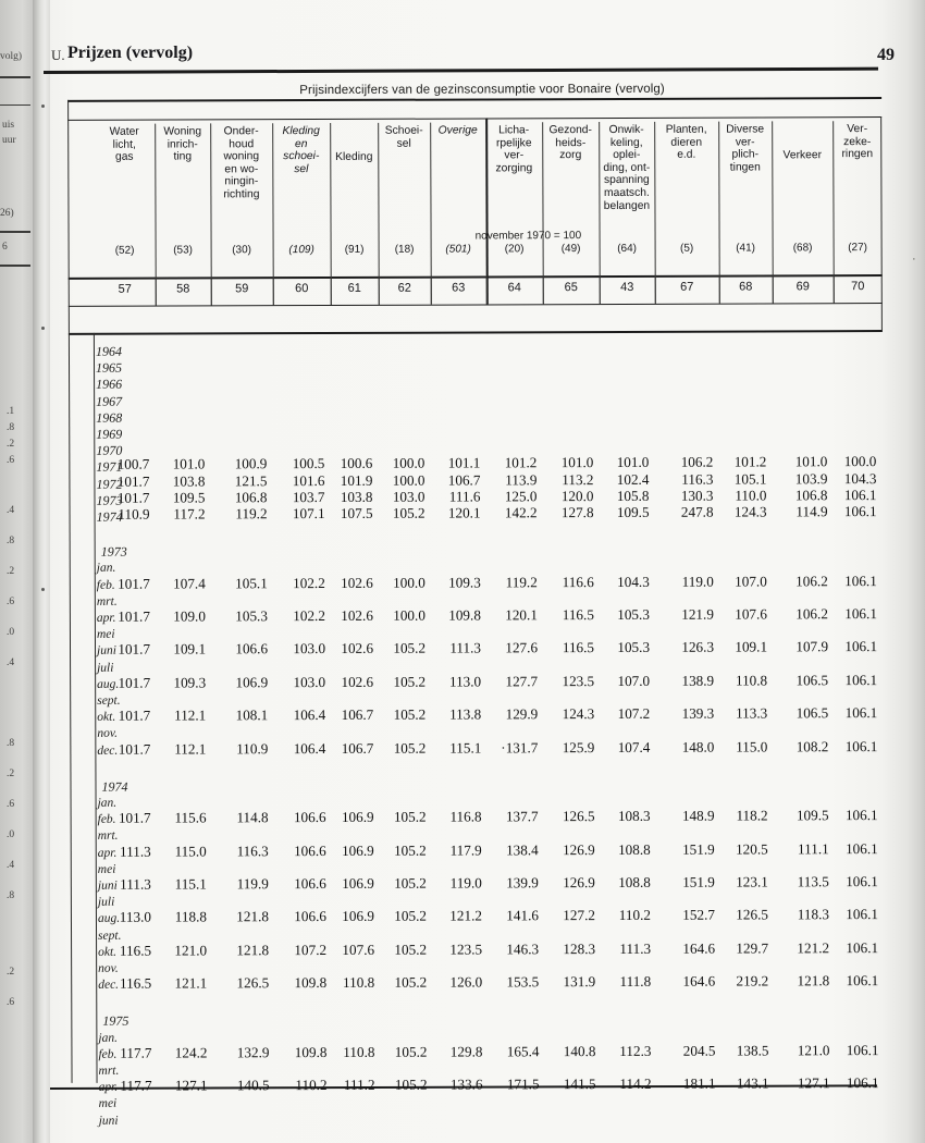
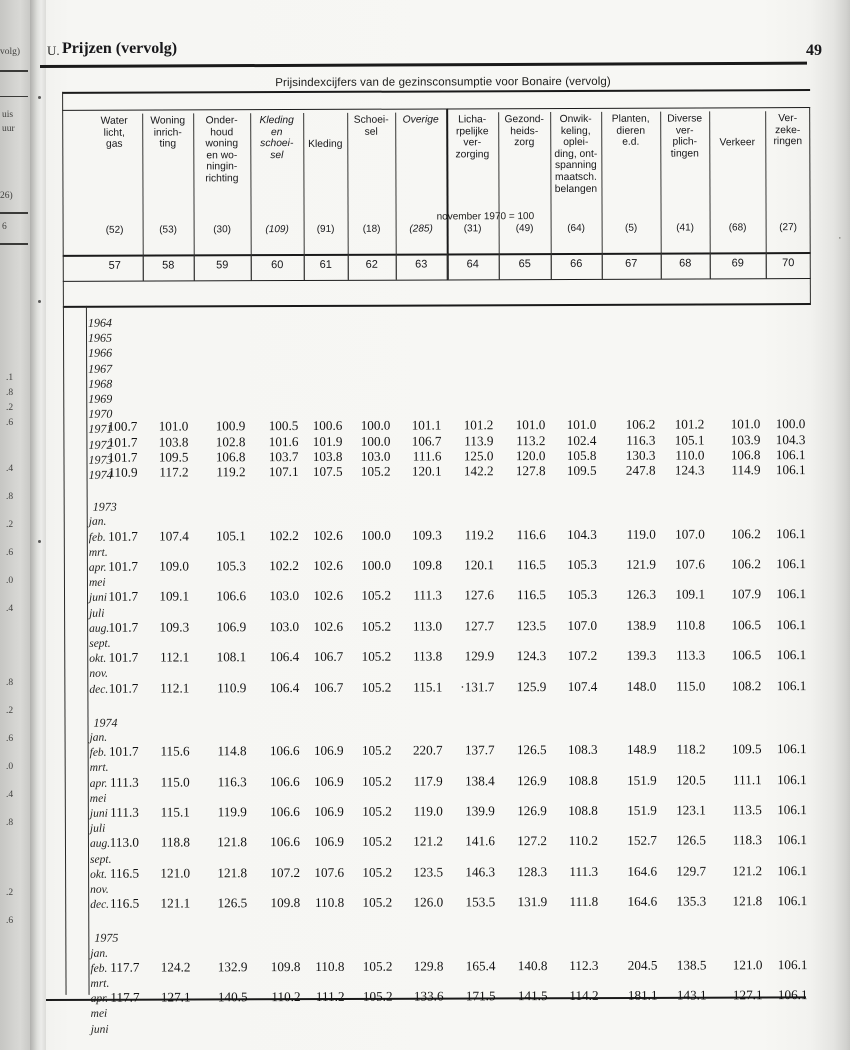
  volg)
  uis
  uur
  26)
  6
  .1
  .8
  .2
  .6
  .4
  .8
  .2
  .6
  .0
  .4
  .8
  .2
  .6
  .0
  .4
  .8
  .2
  .6
  U.
  Prijzen (vervolg)
  49
  Prijsindexcijfers van de gezinsconsumptie voor Bonaire (vervolg)
  november 190 = 100
  Water
  licht,
  gas
  (52)
  57
  Woning
  inrich-
  ting
  (53)
  58
  Onder-
  houd
  woning
  en wo-
  ningin-
  richting
  (30)
  59
  Kleding
  en
  schoei-
  sel
  (109)
  60
  Kleding
  (91)
  61
  Schoei-
  sel
  (18)
  62
  Overige
- (501)
+ (285)
  63
  Licha-
  rpelijke
  ver-
  zorging
- (20)
+ (31)
  64
  Gezond-
  heids-
  zorg
  (49)
  65
  Onwik-
  keling,
  oplei-
  ding, ont-
  spanning
  maatsch.
  belangen
  (64)
- 43
+ 66
  Planten,
  dieren
  e.d.
  (5)
  67
  Diverse
  ver-
  plich-
  tingen
  (41)
  68
  Verkeer
  (68)
  69
  Ver-
  zeke-
  ringen
  (27)
  70
  1964
  1965
  1966
  1967
  1968
  1969
  1970
  1971
  100.7
  101.0
  100.9
  100.5
  100.6
  100.0
  101.1
  101.2
  101.0
  101.0
  106.2
  101.2
  101.0
  100.0
  1972
  101.7
  103.8
- 121.5
+ 102.8
  101.6
  101.9
  100.0
  106.7
  113.9
  113.2
  102.4
  116.3
  105.1
  103.9
  104.3
  1973
  101.7
  109.5
  106.8
  103.7
  103.8
  103.0
  111.6
  125.0
  120.0
  105.8
  130.3
  110.0
  106.8
  106.1
  1974
  110.9
  117.2
  119.2
  107.1
  107.5
  105.2
  120.1
  142.2
  127.8
  109.5
  247.8
  124.3
  114.9
  106.1
  1973
  jan.
  feb.
  101.7
  107.4
  105.1
  102.2
  102.6
  100.0
  109.3
  119.2
  116.6
  104.3
  119.0
  107.0
  106.2
  106.1
  mrt.
  apr.
  101.7
  109.0
  105.3
  102.2
  102.6
  100.0
  109.8
  120.1
  116.5
  105.3
  121.9
  107.6
  106.2
  106.1
  mei
  juni
  101.7
  109.1
  106.6
  103.0
  102.6
  105.2
  111.3
  127.6
  116.5
  105.3
  126.3
  109.1
  107.9
  106.1
  juli
  aug.
  101.7
  109.3
  106.9
  103.0
  102.6
  105.2
  113.0
  127.7
  123.5
  107.0
  138.9
  110.8
  106.5
  106.1
  sept.
  okt.
  101.7
  112.1
  108.1
  106.4
  106.7
  105.2
  113.8
  129.9
  124.3
  107.2
  139.3
  113.3
  106.5
  106.1
  nov.
  dec.
  101.7
  112.1
  110.9
  106.4
  106.7
  105.2
  115.1
  ·131.7
  125.9
  107.4
  148.0
  115.0
  108.2
  106.1
  1974
  jan.
  feb.
  101.7
  115.6
  114.8
  106.6
  106.9
  105.2
- 116.8
+ 220.7
  137.7
  126.5
  108.3
  148.9
  118.2
  109.5
  106.1
  mrt.
  apr.
  111.3
  115.0
  116.3
  106.6
  106.9
  105.2
  117.9
  138.4
  126.9
  108.8
  151.9
  120.5
  111.1
  106.1
  mei
  juni
  111.3
  115.1
  119.9
  106.6
  106.9
  105.2
  119.0
  139.9
  126.9
  108.8
  151.9
  123.1
  113.5
  106.1
  juli
  aug.
  113.0
  118.8
  121.8
  106.6
  106.9
  105.2
  121.2
  141.6
  127.2
  110.2
  152.7
  126.5
  118.3
  106.1
  sept.
  okt.
  116.5
  121.0
  121.8
  107.2
  107.6
  105.2
  123.5
  146.3
  128.3
  111.3
  164.6
  129.7
  121.2
  106.1
  nov.
  dec.
  116.5
  121.1
  126.5
  109.8
  110.8
  105.2
  126.0
  153.5
  131.9
  111.8
  164.6
- 219.2
+ 135.3
  121.8
  106.1
  1975
  jan.
  feb.
  117.7
  124.2
  132.9
  109.8
  110.8
  105.2
  129.8
  165.4
  140.8
  112.3
  204.5
  138.5
  121.0
  106.1
  mrt.
  apr.
  117.7
  127.1
  140.5
  110.2
  111.2
  105.2
  133.6
  171.5
  141.5
  114.2
  181.1
  143.1
  127.1
  106.1
  mei
  juni
  ·
